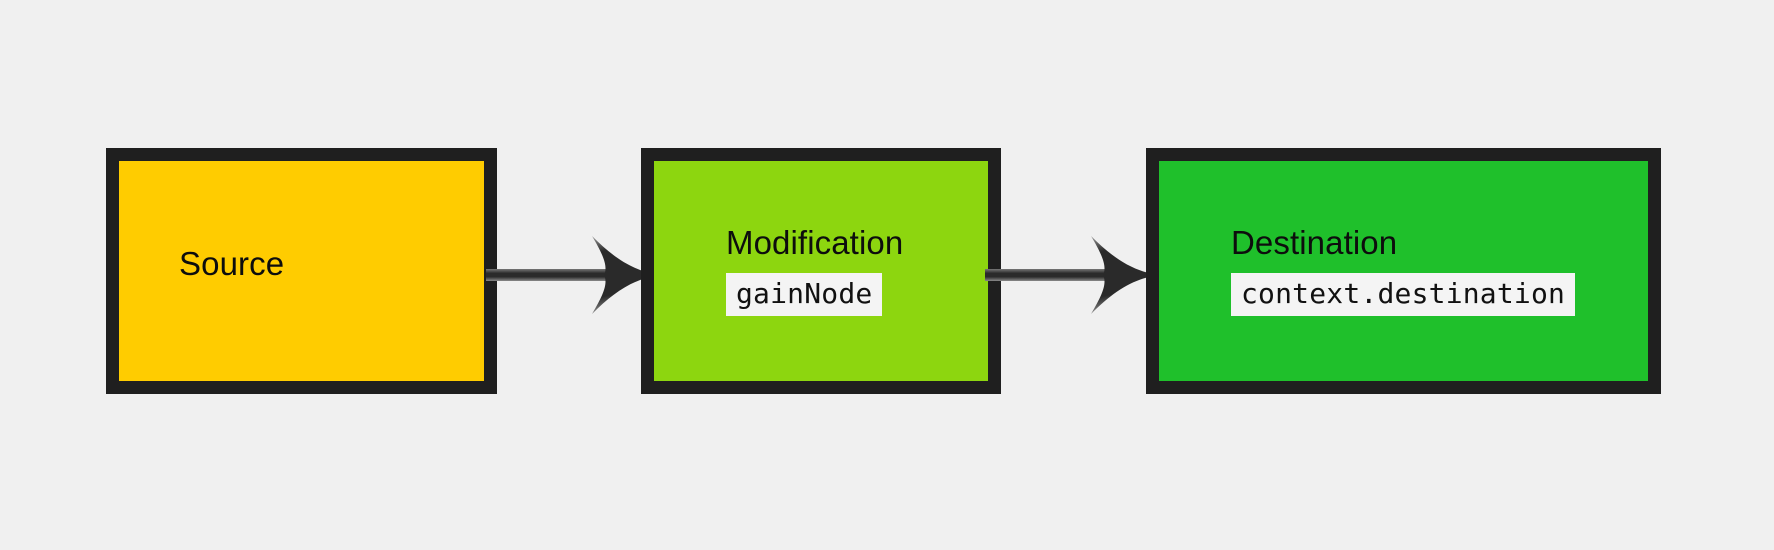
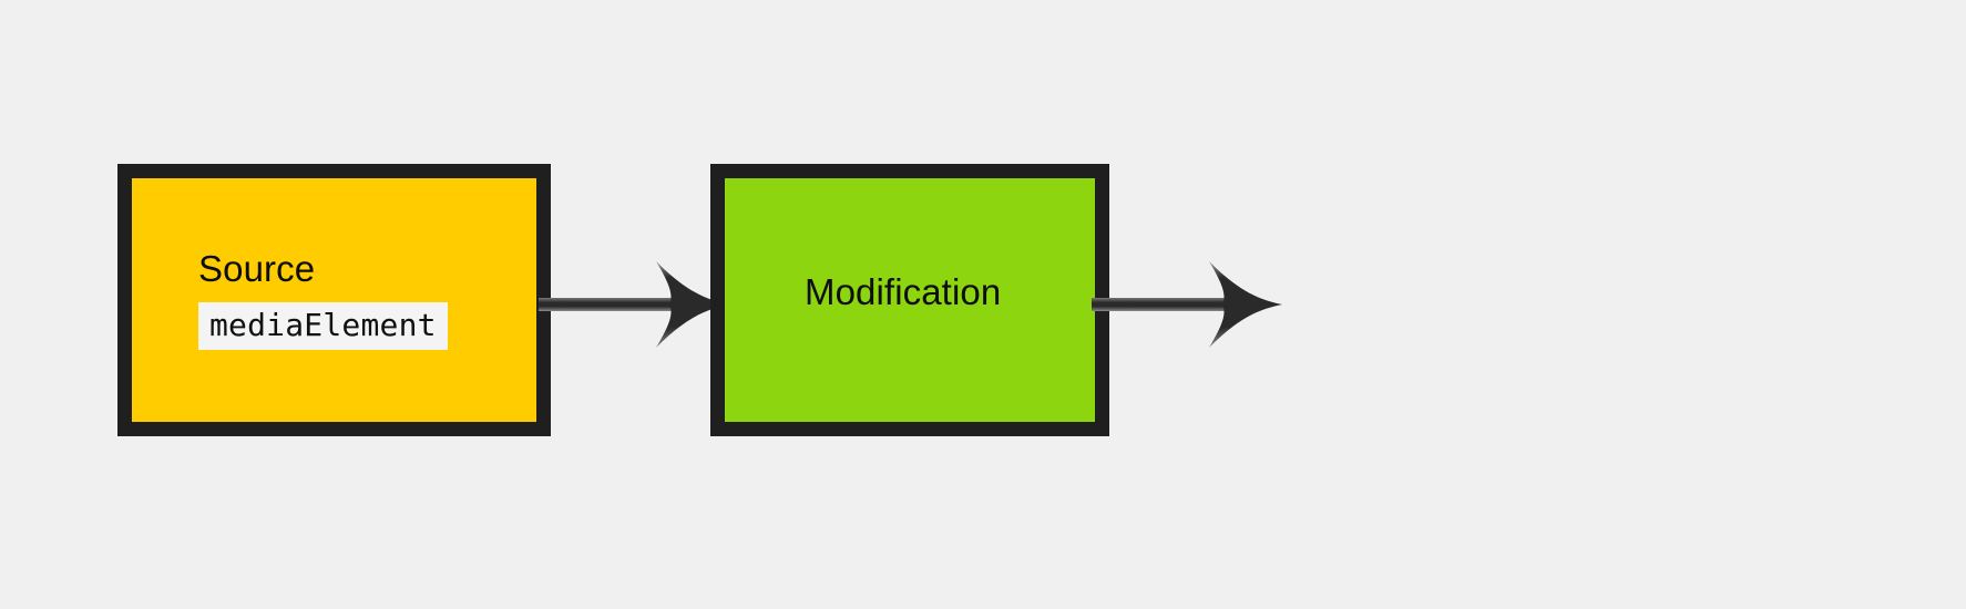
  Source
+ mediaElement
  Modification
- gainNode
- Destination
- context.destination
